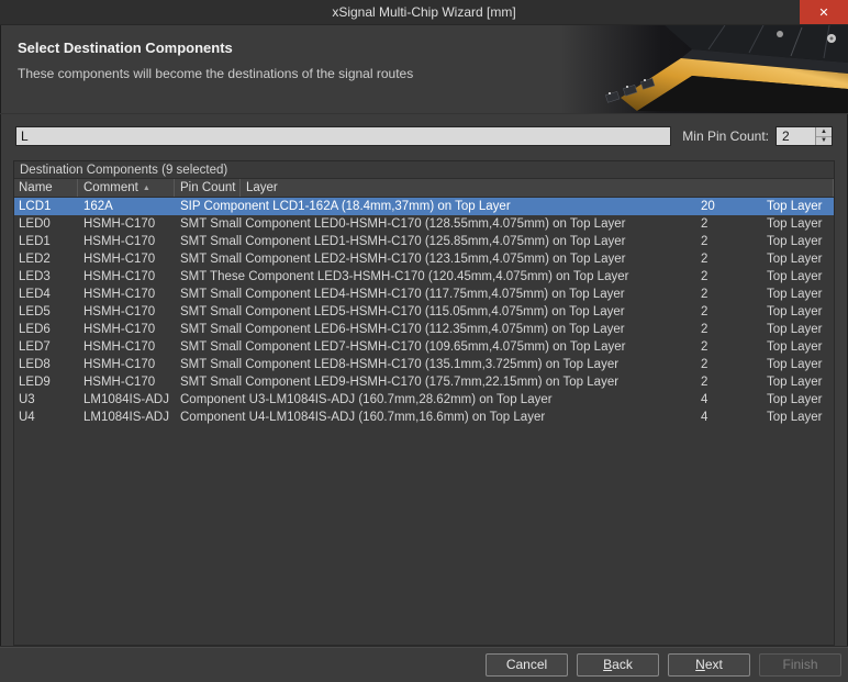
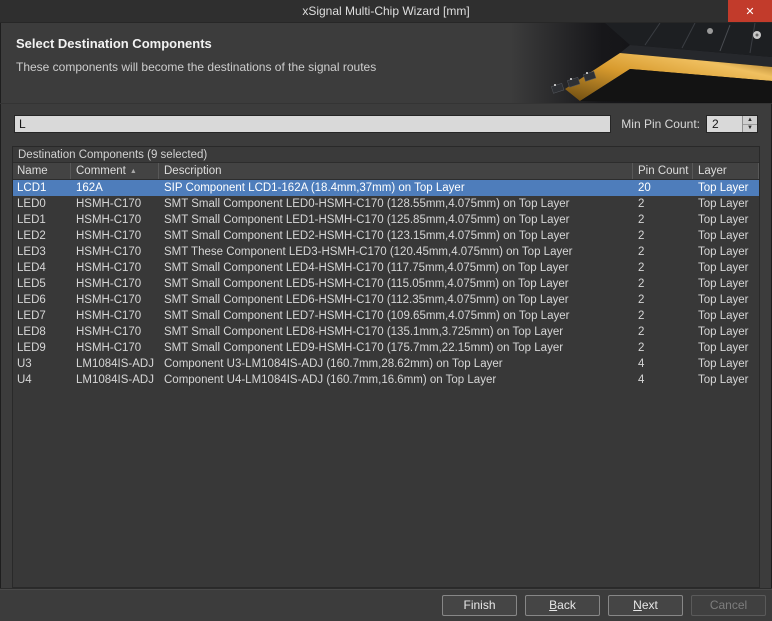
  xSignal Multi-Chip Wizard [mm]
  ✕
  Select Destination Components
  These components will become the destinations of the signal routes
  L
  Min Pin Count:
  2
  Destination Components (9 selected)
  Name
  Comment
+ Description
  Pin Count
  Layer
  LCD1
  162A
  SIP Component LCD1-162A (18.4mm,37mm) on Top Layer
  20
  Top Layer
  LED0
  HSMH-C170
  SMT Small Component LED0-HSMH-C170 (128.55mm,4.075mm) on Top Layer
  2
  Top Layer
  LED1
  HSMH-C170
  SMT Small Component LED1-HSMH-C170 (125.85mm,4.075mm) on Top Layer
  2
  Top Layer
  LED2
  HSMH-C170
  SMT Small Component LED2-HSMH-C170 (123.15mm,4.075mm) on Top Layer
  2
  Top Layer
  LED3
  HSMH-C170
  SMT These Component LED3-HSMH-C170 (120.45mm,4.075mm) on Top Layer
  2
  Top Layer
  LED4
  HSMH-C170
  SMT Small Component LED4-HSMH-C170 (117.75mm,4.075mm) on Top Layer
  2
  Top Layer
  LED5
  HSMH-C170
  SMT Small Component LED5-HSMH-C170 (115.05mm,4.075mm) on Top Layer
  2
  Top Layer
  LED6
  HSMH-C170
  SMT Small Component LED6-HSMH-C170 (112.35mm,4.075mm) on Top Layer
  2
  Top Layer
  LED7
  HSMH-C170
  SMT Small Component LED7-HSMH-C170 (109.65mm,4.075mm) on Top Layer
  2
  Top Layer
  LED8
  HSMH-C170
  SMT Small Component LED8-HSMH-C170 (135.1mm,3.725mm) on Top Layer
  2
  Top Layer
  LED9
  HSMH-C170
  SMT Small Component LED9-HSMH-C170 (175.7mm,22.15mm) on Top Layer
  2
  Top Layer
  U3
  LM1084IS-ADJ
  Component U3-LM1084IS-ADJ (160.7mm,28.62mm) on Top Layer
  4
  Top Layer
  U4
  LM1084IS-ADJ
  Component U4-LM1084IS-ADJ (160.7mm,16.6mm) on Top Layer
  4
  Top Layer
- Cancel
+ Finish
  Back
  Next
- Finish
+ Cancel
